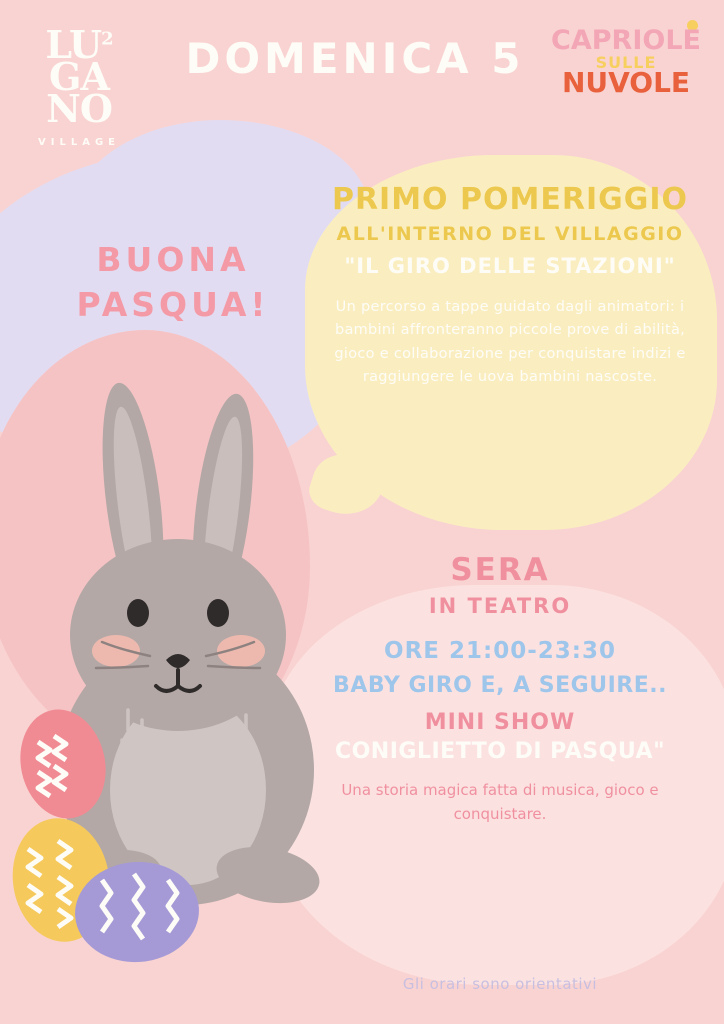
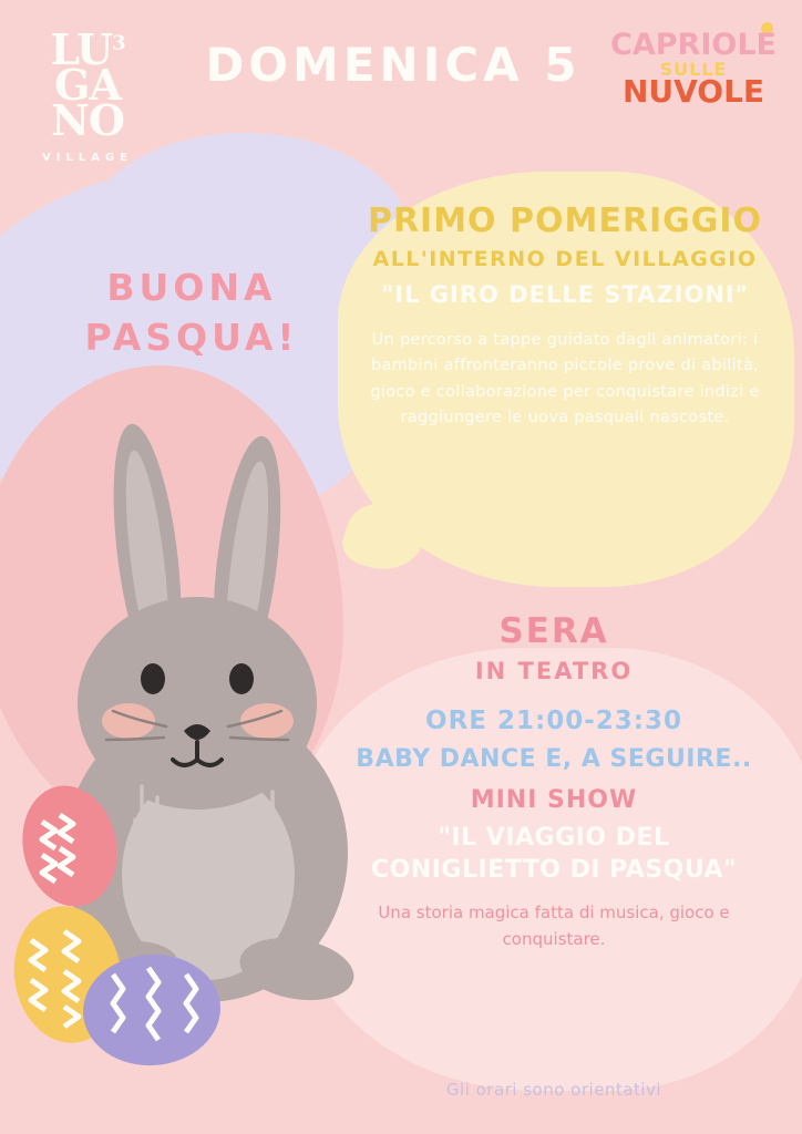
- LU2
+ LU3
  GA
  NO
  VILLAGE
  DOMENICA 5
  CAPRIOLE
  SULLE
  NUVOLE
  BUONA
  PASQUA!
  PRIMO POMERIGGIO
  ALL'INTERNO DEL VILLAGGIO
  "IL GIRO DELLE STAZIONI"
- Un percorso a tappe guidato dagli animatori: i bambini affronteranno piccole prove di abilità, gioco e collaborazione per conquistare indizi e raggiungere le uova bambini nascoste.
+ Un percorso a tappe guidato dagli animatori: i bambini affronteranno piccole prove di abilità, gioco e collaborazione per conquistare indizi e raggiungere le uova pasquali nascoste.
  SERA
  IN TEATRO
  ORE 21:00-23:30
- BABY GIRO E, A SEGUIRE..
+ BABY DANCE E, A SEGUIRE..
  MINI SHOW
+ "IL VIAGGIO DEL
  CONIGLIETTO DI PASQUA"
  Una storia magica fatta di musica, gioco e conquistare.
  Gli orari sono orientativi
